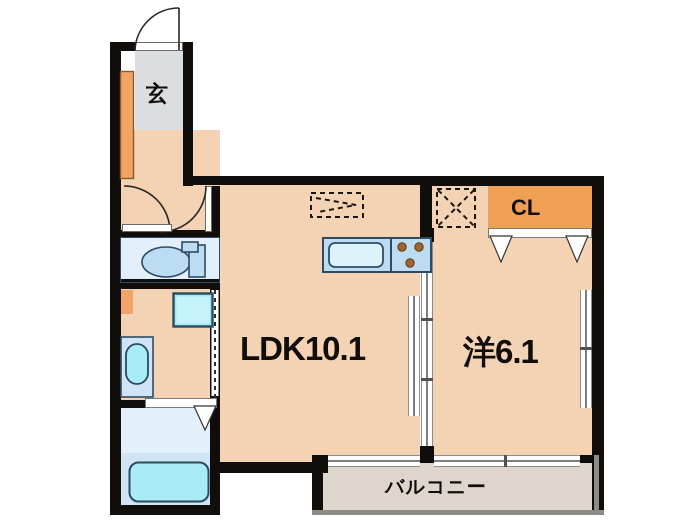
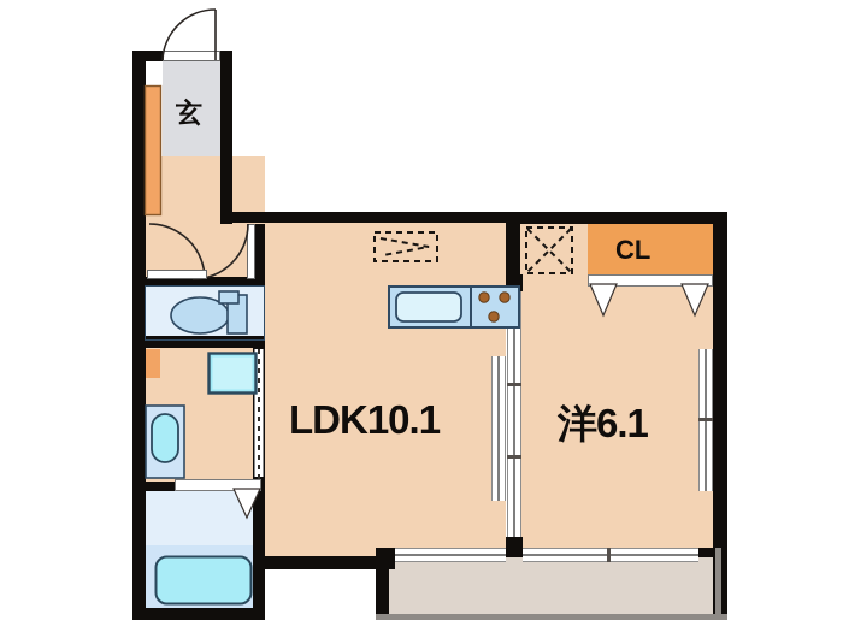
  玄
  LDK10.1
  洋6.1
  CL
- バルコニー
